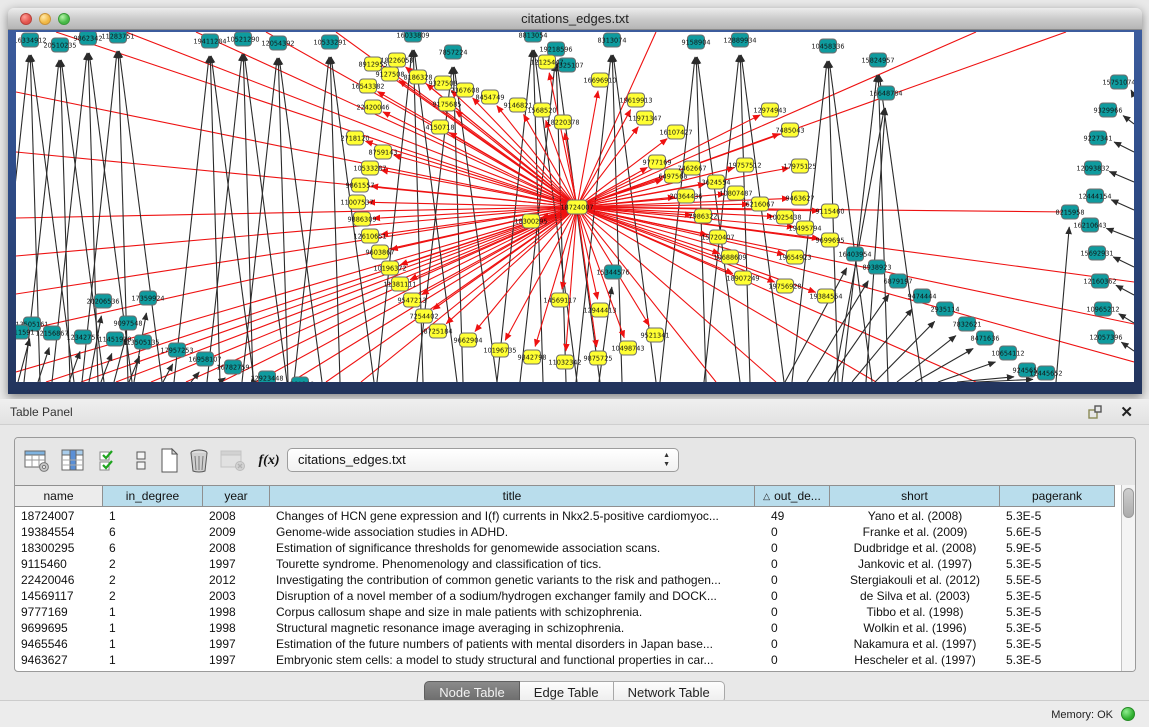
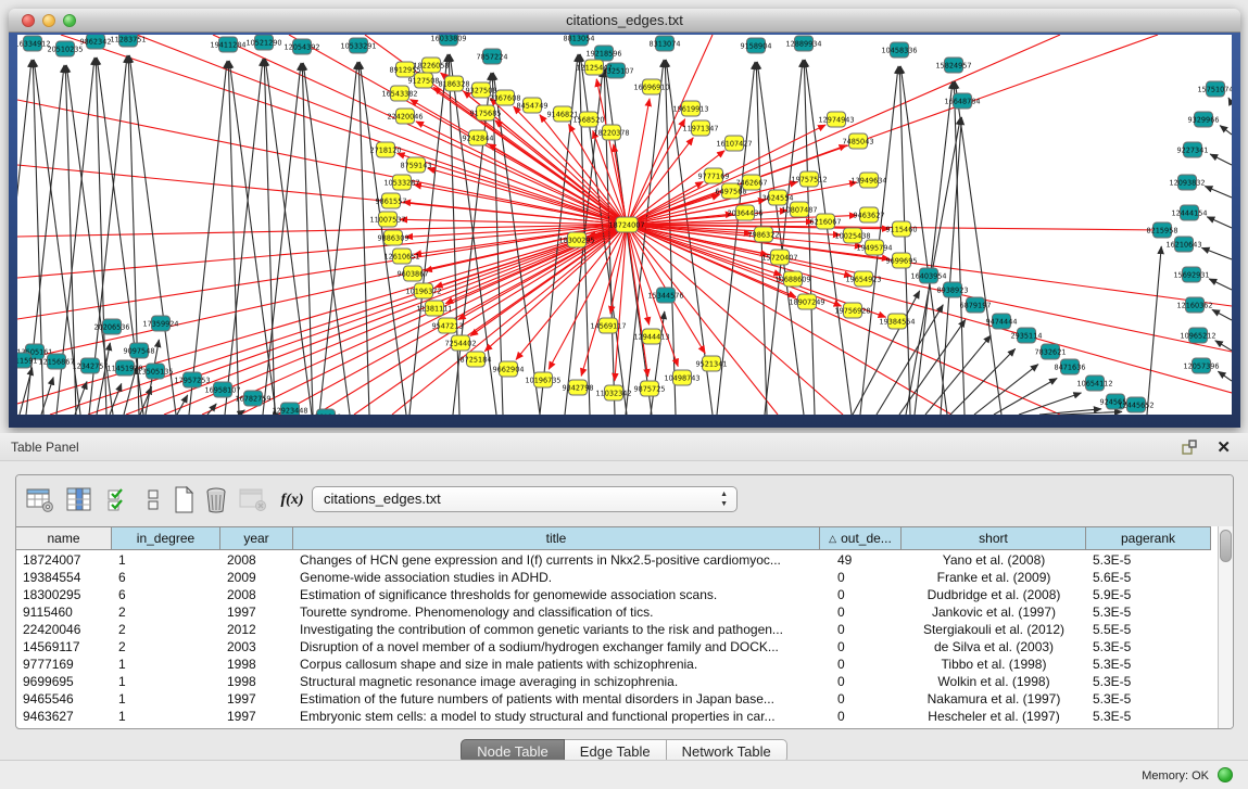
  citations_edges.txt
  16334912
  20510235
  9862342
  11283751
  19411284
  10521290
  12054392
  10533291
  7857224
  19218596
  8325107
  8313074
  9158904
  12889934
  10458336
  15824957
  16648784
  15751074
  9329966
  9227341
  12093832
  12444154
  8215958
  16210643
  15692931
  12160362
  10965212
  12057396
  20206536
  17359924
  13505161
  12156867
  12342757
  11451929
  9097548
  13505135
  17957253
  16958107
  16782759
  12923448
  11591
  16403954
  8938923
  6879197
  9474444
  2935114
  7832621
  8471636
  10654112
  924565
  12445652
  15344576
  8912955
  18226058
  9127508
  16543382
  8186328
  9327508
  2367608
  8454749
  9175685
  22420046
- 4150718
+ 9242844
  2718120
  9146821
  1568520
  18220378
  18300295
  8759143
  10533287
  9861557
  11007537
  9886309
  12610651
  9603867
  10196372
  11381111
  9547213
  7254402
  8725184
  9662904
  10196735
  9342798
  11032342
  9875725
  10498743
  9521341
  14569117
  12944413
  9777169
  6497568
  7462667
  3624554
  20364436
  10807487
- 17975125
+ 13949634
  6216067
  9463627
  9115460
  7986322
  10025438
  19495794
  15720407
  10688609
  19654923
  18907249
  19756928
  9699695
  19384554
  12125447
  16696910
  19619913
  12974943
  7485043
  19757512
  16107427
  11971347
  18724007
  Table Panel
  ✕
  f(x)
  citations_edges.txt
  name
  in_degree
  year
  title
  △
  out_de...
  short
  pagerank
  18724007
  1
  2008
  Changes of HCN gene expression and I(f) currents in Nkx2.5-positive cardiomyoc...
  49
  Yano et al. (2008)
  5.3E-5
  19384554
  6
  2009
  Genome-wide association studies in ADHD.
  0
  Franke et al. (2009)
  5.6E-5
  18300295
  6
  2008
  Estimation of significance thresholds for genomewide association scans.
  0
  Dudbridge et al. (2008)
  5.9E-5
  9115460
  2
  1997
  Tourette syndrome. Phenomenology and classification of tics.
  0
  Jankovic et al. (1997)
  5.3E-5
  22420046
  2
  2012
  Investigating the contribution of common genetic variants to the risk and pathogen...
  0
  Stergiakouli et al. (2012)
  5.5E-5
  14569117
  2
  2003
  Disruption of a novel member of a sodium/hydrogen exchanger family and DOCK...
  0
  de Silva et al. (2003)
  5.3E-5
  9777169
  1
  1998
  Corpus callosum shape and size in male patients with schizophrenia.
  0
  Tibbo et al. (1998)
  5.3E-5
  9699695
  1
  1998
  Structural magnetic resonance image averaging in schizophrenia.
  0
- Wolkin et al. (1996)
+ Wolkin et al. (1998)
  5.3E-5
  9465546
  1
  1997
  Estimation of the future numbers of patients with mental disorders in Japan base...
  0
  Nakamura et al. (1997)
  5.3E-5
  9463627
  1
  1997
  Embryonic stem cells: a model to study structural and functional properties in car...
  0
  Hescheler et al. (1997)
  5.3E-5
  Node Table
  Edge Table
  Network Table
  Memory: OK
